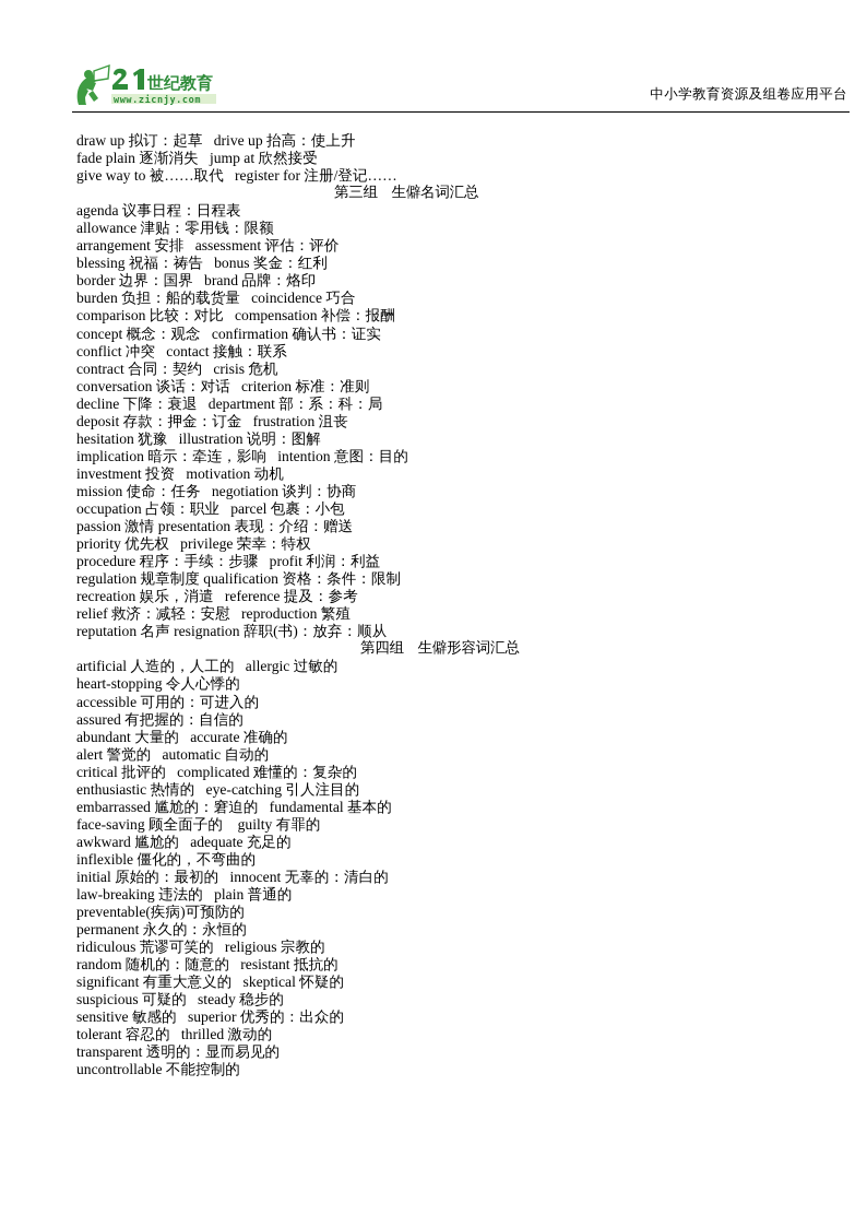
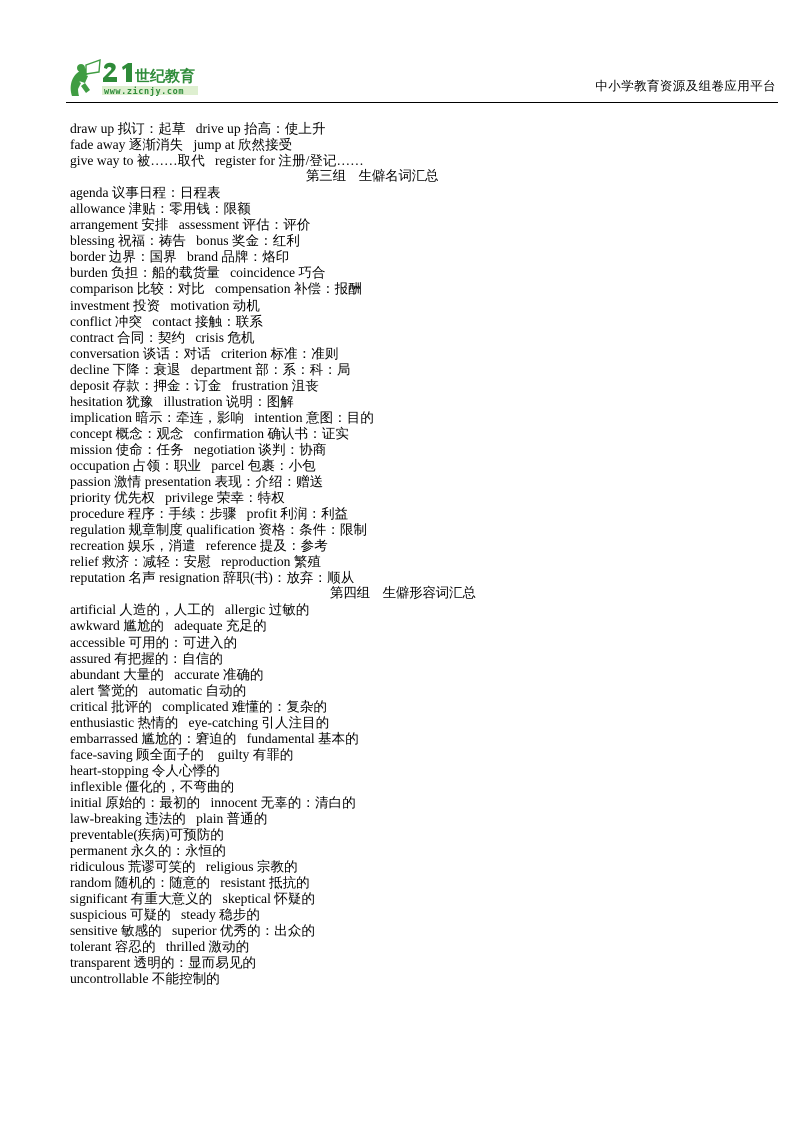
  世纪教育
  www.zicnjy.com
  中小学教育资源及组卷应用平台
  draw up 拟订：起草 drive up 抬高：使上升
- fade plain 逐渐消失 jump at 欣然接受
+ fade away 逐渐消失 jump at 欣然接受
  give way to 被……取代 register for 注册/登记……
  第三组 生僻名词汇总
  agenda 议事日程：日程表
  allowance 津贴：零用钱：限额
  arrangement 安排 assessment 评估：评价
  blessing 祝福：祷告 bonus 奖金：红利
  border 边界：国界 brand 品牌：烙印
  burden 负担：船的载货量 coincidence 巧合
  comparison 比较：对比 compensation 补偿：报酬
- concept 概念：观念 confirmation 确认书：证实
+ investment 投资 motivation 动机
  conflict 冲突 contact 接触：联系
  contract 合同：契约 crisis 危机
  conversation 谈话：对话 criterion 标准：准则
  decline 下降：衰退 department 部：系：科：局
  deposit 存款：押金：订金 frustration 沮丧
  hesitation 犹豫 illustration 说明：图解
  implication 暗示：牵连，影响 intention 意图：目的
- investment 投资 motivation 动机
+ concept 概念：观念 confirmation 确认书：证实
  mission 使命：任务 negotiation 谈判：协商
  occupation 占领：职业 parcel 包裹：小包
  passion 激情 presentation 表现：介绍：赠送
  priority 优先权 privilege 荣幸：特权
  procedure 程序：手续：步骤 profit 利润：利益
  regulation 规章制度 qualification 资格：条件：限制
  recreation 娱乐，消遣 reference 提及：参考
  relief 救济：减轻：安慰 reproduction 繁殖
  reputation 名声 resignation 辞职(书)：放弃：顺从
  第四组 生僻形容词汇总
  artificial 人造的，人工的 allergic 过敏的
- heart-stopping 令人心悸的
+ awkward 尴尬的 adequate 充足的
  accessible 可用的：可进入的
  assured 有把握的：自信的
  abundant 大量的 accurate 准确的
  alert 警觉的 automatic 自动的
  critical 批评的 complicated 难懂的：复杂的
  enthusiastic 热情的 eye-catching 引人注目的
  embarrassed 尴尬的：窘迫的 fundamental 基本的
  face-saving 顾全面子的 guilty 有罪的
- awkward 尴尬的 adequate 充足的
+ heart-stopping 令人心悸的
  inflexible 僵化的，不弯曲的
  initial 原始的：最初的 innocent 无辜的：清白的
  law-breaking 违法的 plain 普通的
  preventable(疾病)可预防的
  permanent 永久的：永恒的
  ridiculous 荒谬可笑的 religious 宗教的
  random 随机的：随意的 resistant 抵抗的
  significant 有重大意义的 skeptical 怀疑的
  suspicious 可疑的 steady 稳步的
  sensitive 敏感的 superior 优秀的：出众的
  tolerant 容忍的 thrilled 激动的
  transparent 透明的：显而易见的
  uncontrollable 不能控制的
